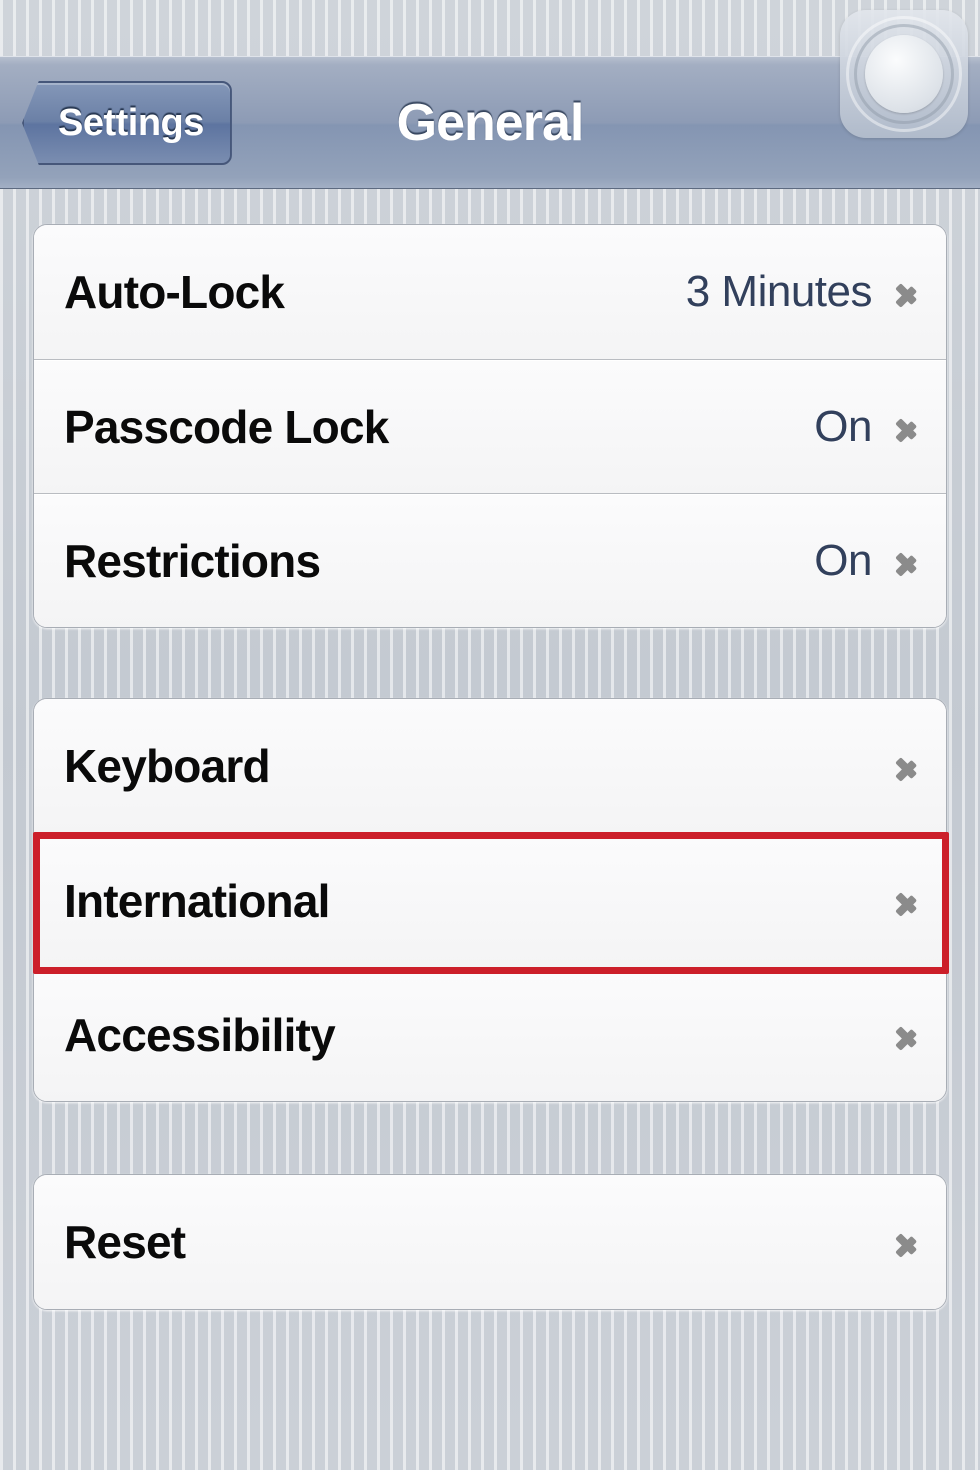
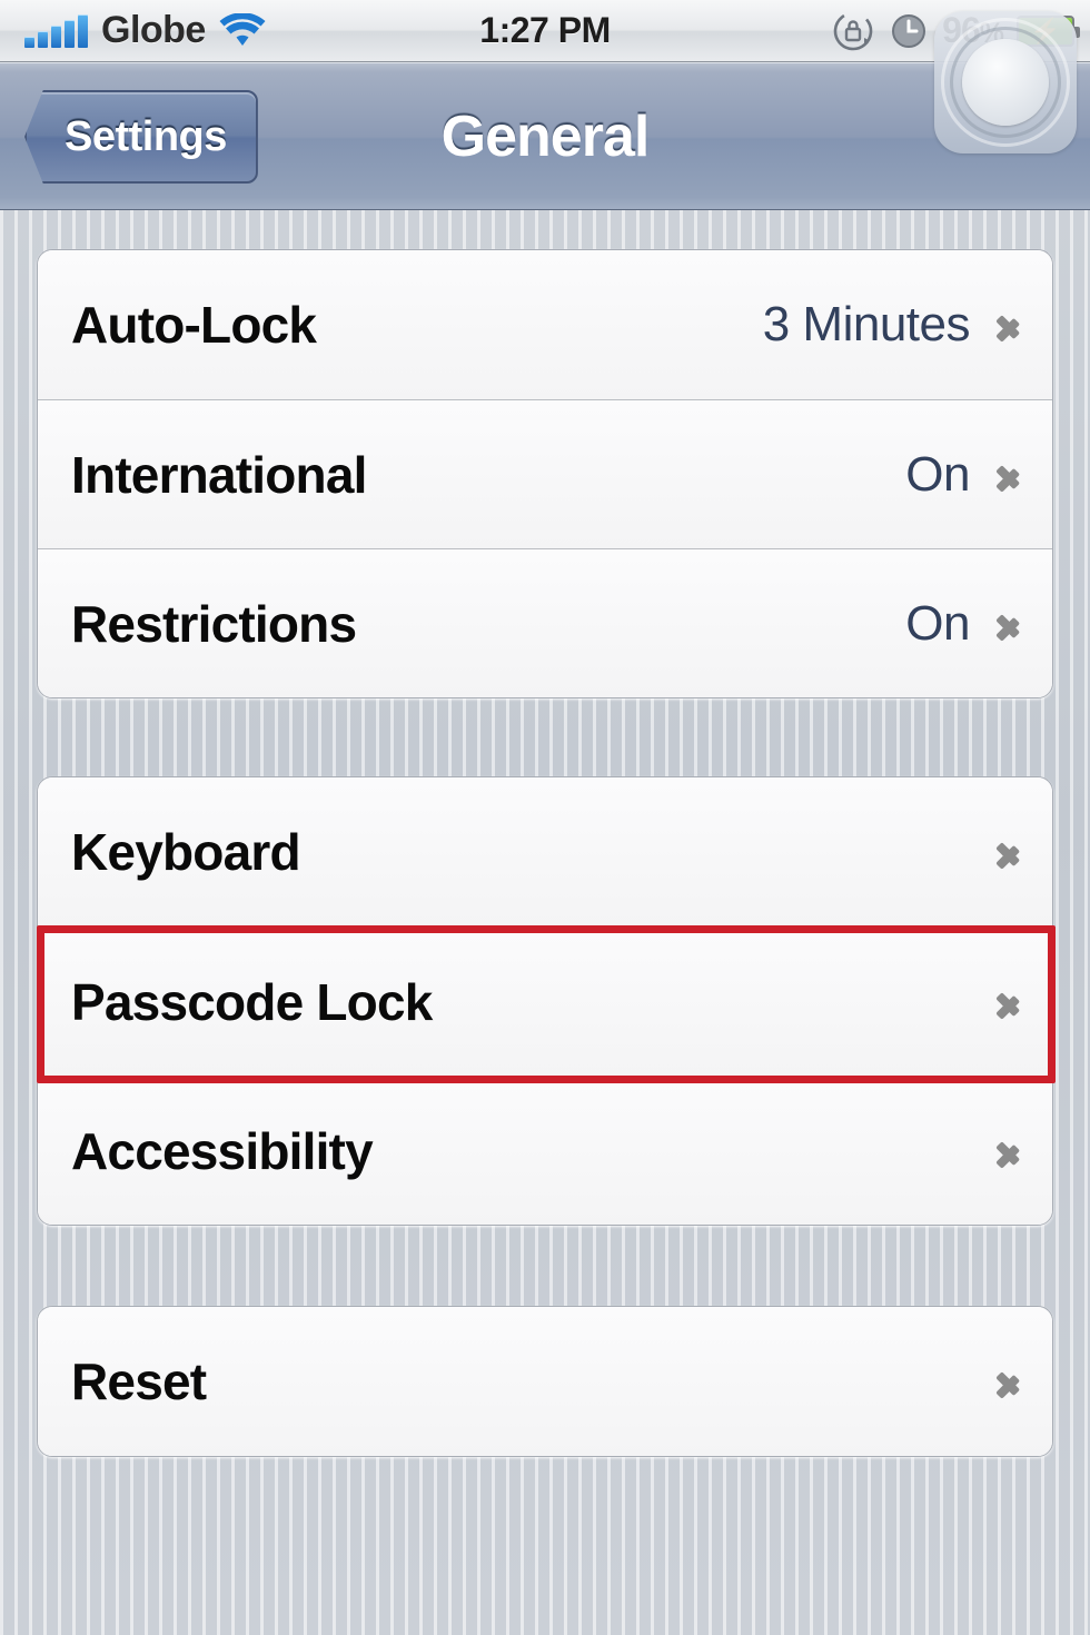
+ Globe
+ 1:27 PM
  Settings
  General
  Auto-Lock
  3 Minutes
- Passcode Lock
+ International
  On
  Restrictions
  On
  Keyboard
- International
+ Passcode Lock
  Accessibility
  Reset
